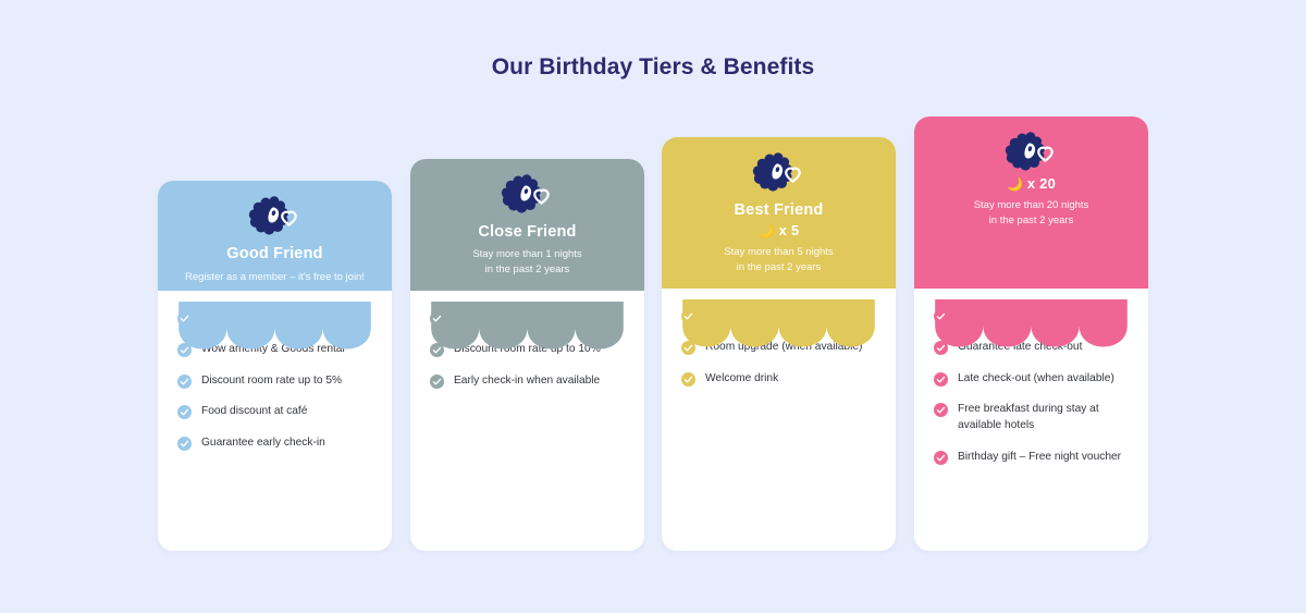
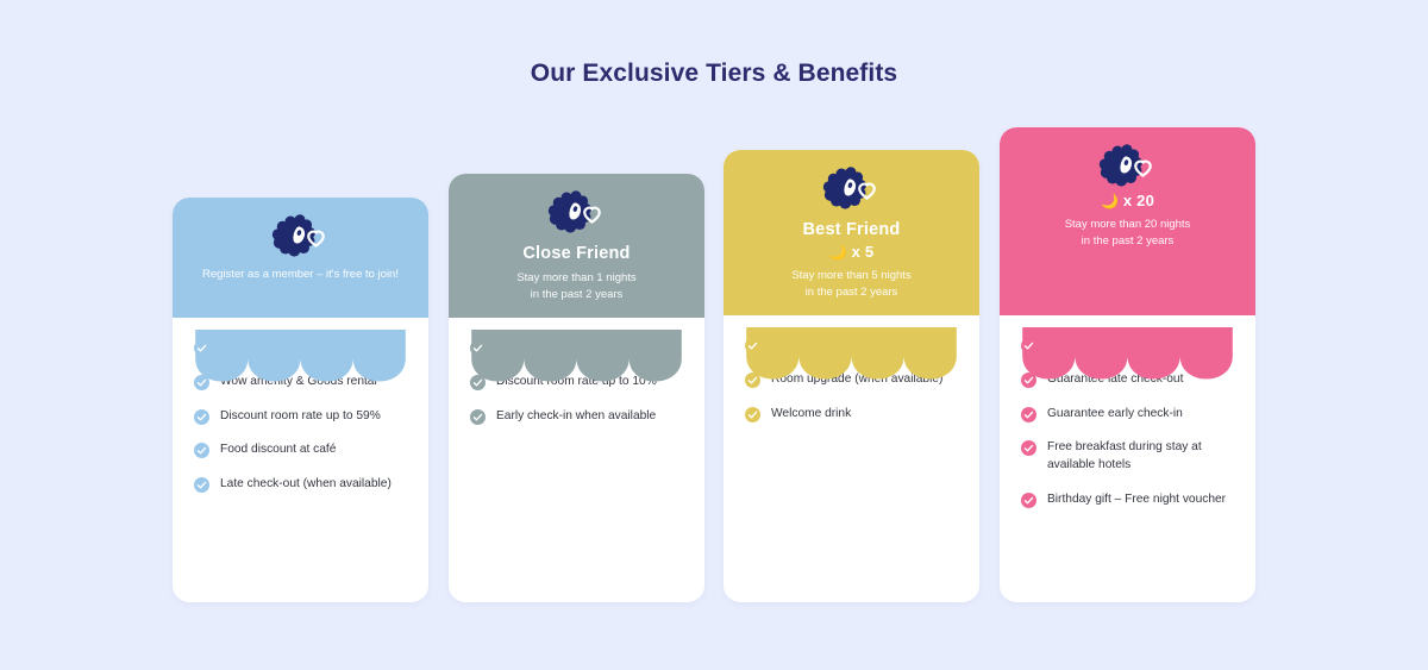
- Our Birthday Tiers & Benefits
+ Our Exclusive Tiers & Benefits
- Good Friend
  Register as a member – it's free to join!
  Wow amity & Gods renta
- Discount room rate up to 5%
+ Discount room rate up to 59%
  Food discount at café
- Guarantee early check-in
+ Late check-out (when available)
  Close Friend
  Stay more than 1 nights
  in the past 2 years
  iscountoom ratep to 10%
  Early check-in when available
  Best Friend
  🌙 x 5
  Stay more than 5 nights
  in the past 2 years
  oom uprade (whn availabe)
  Welcome drink
  🌙 x 20
  Stay more than 20 nights
  in the past 2 years
  uarante late chek-out
- Late check-out (when available)
+ Guarantee early check-in
  Free breakfast during stay at available hotels
  Birthday gift – Free night voucher
